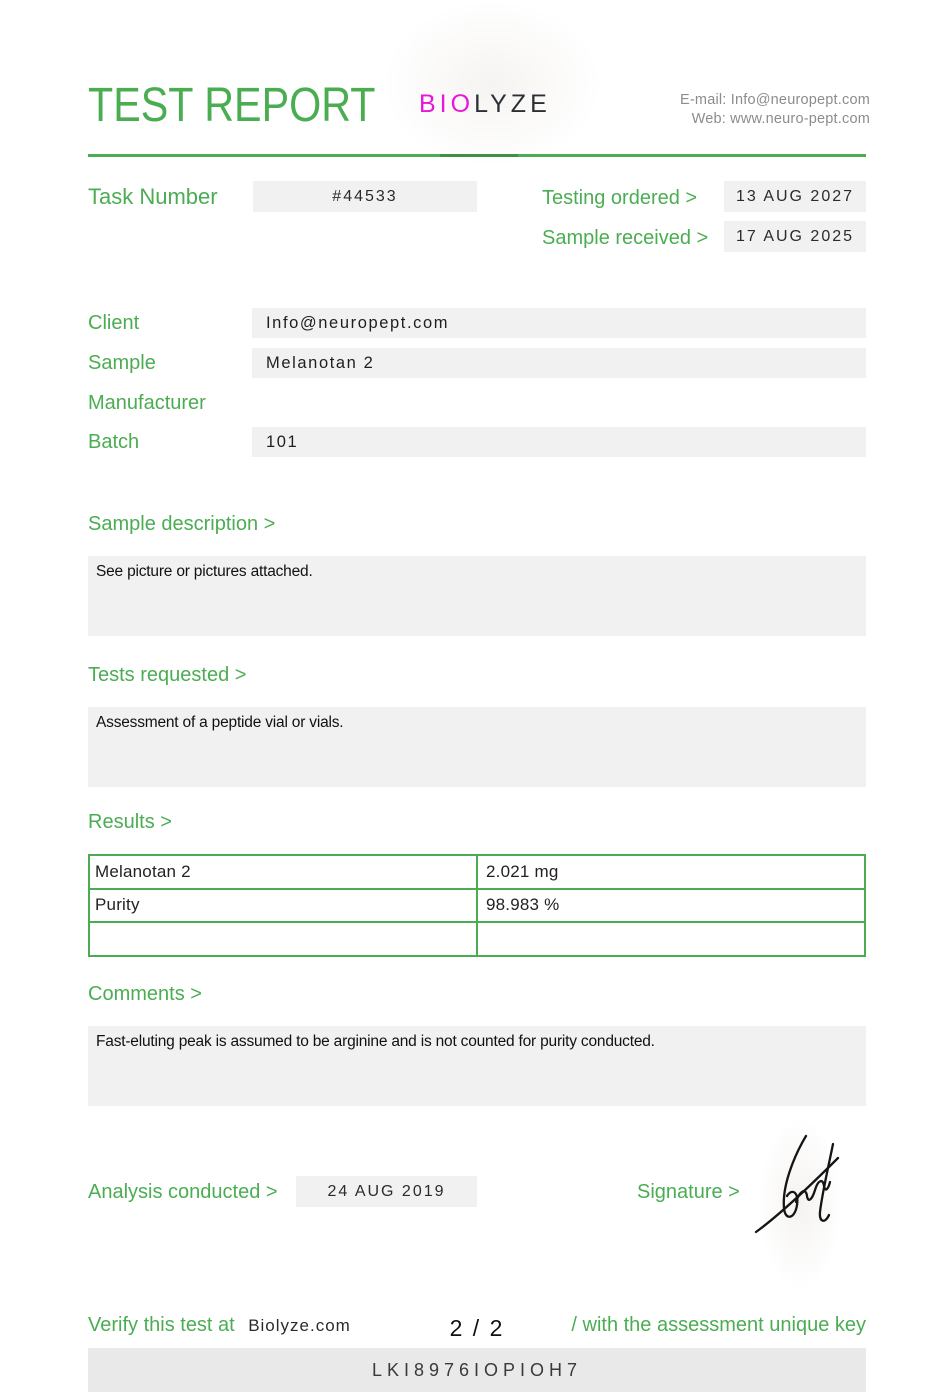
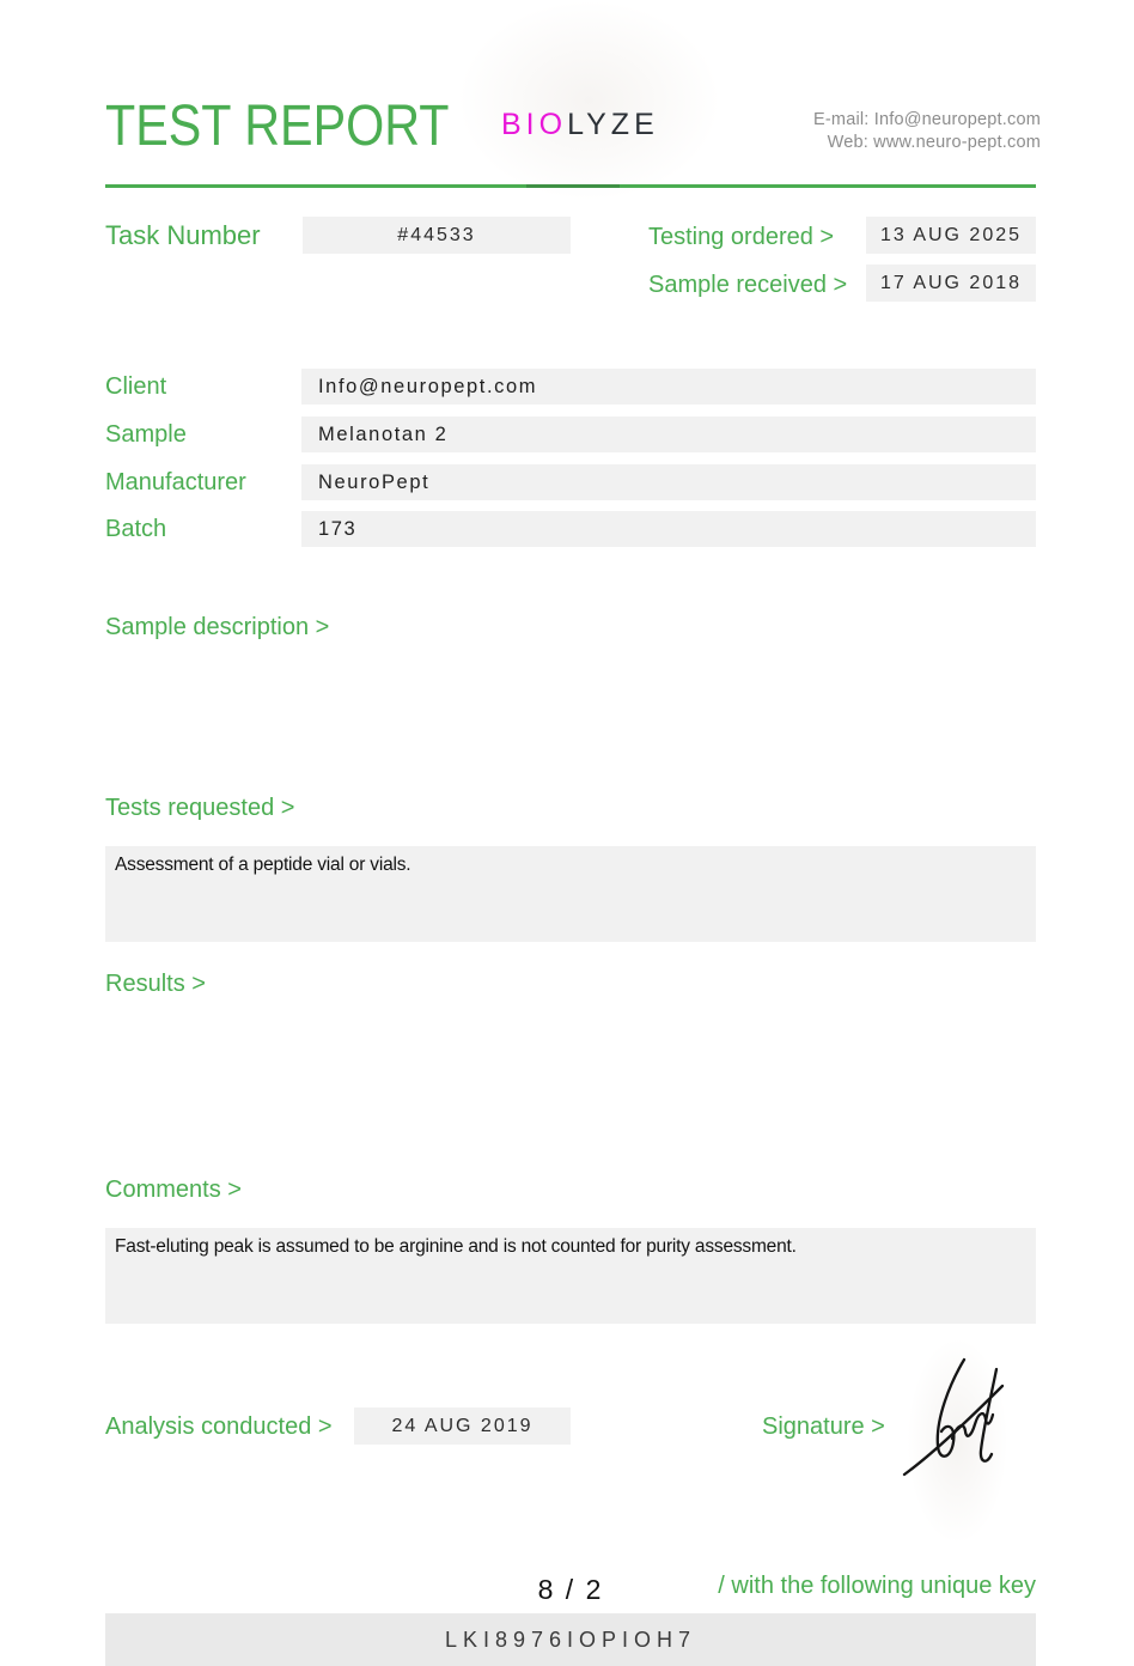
  TEST REPORT
  BIOLYZE
  E-mail: Info@neuropept.com
  Web: www.neuro-pept.com
  Task Number
  #44533
  Testing ordered >
- 13 AUG 2027
+ 13 AUG 2025
  Sample received >
- 17 AUG 2025
+ 17 AUG 2018
  Client
  Info@neuropept.com
  Sample
  Melanotan 2
  Manufacturer
+ NeuroPept
  Batch
- 101
+ 173
  Sample description >
- See picture or pictures attached.
  Tests requested >
  Assessment of a peptide vial or vials.
  Results >
- Melanotan 2	2.021 mg
- Purity	98.983 %
  Comments >
- Fast-eluting peak is assumed to be arginine and is not counted for purity conducted.
+ Fast-eluting peak is assumed to be arginine and is not counted for purity assessment.
  Analysis conducted >
  24 AUG 2019
  Signature >
- Verify this test at Biolyze.com
- 2 / 2
+ 8 / 2
- / with the assessment unique key
+ / with the following unique key
  LKI8976IOPIOH7
